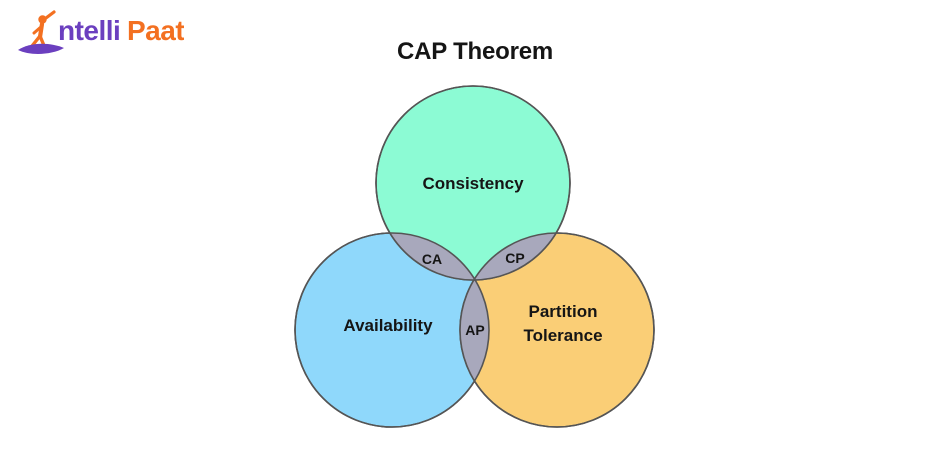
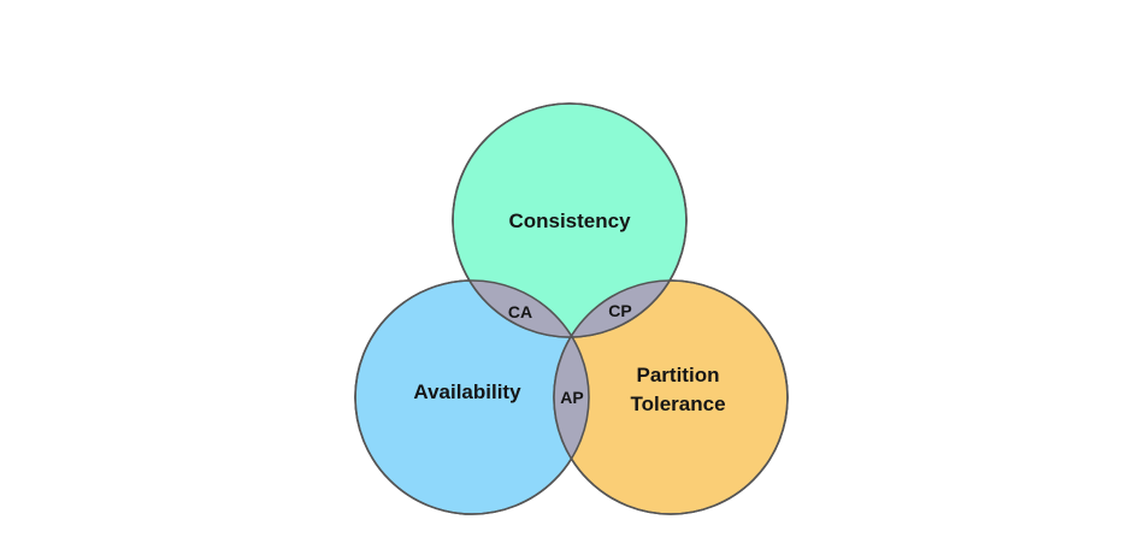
- ntelli
- Paat
- CAP Theorem
  Consistency
  Availability
  Partition
  Tolerance
  CA
  CP
  AP
